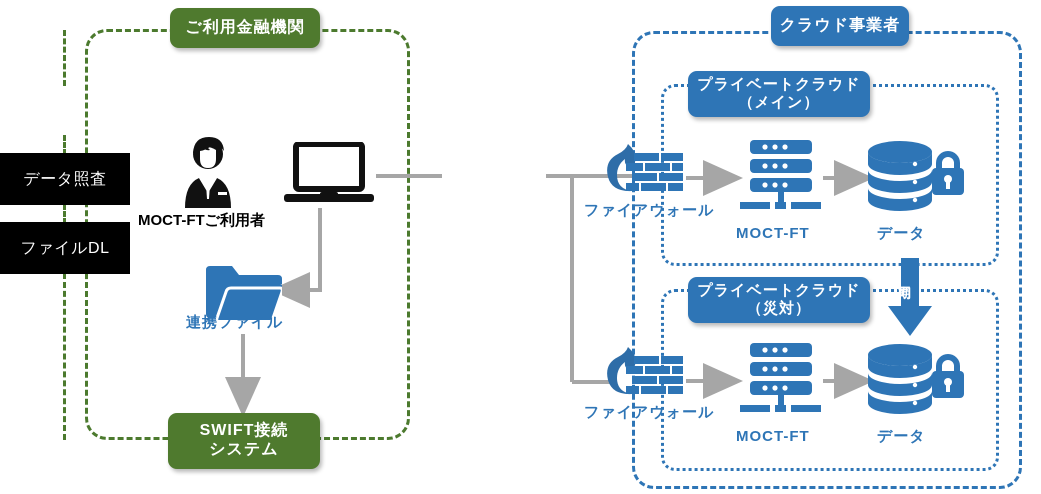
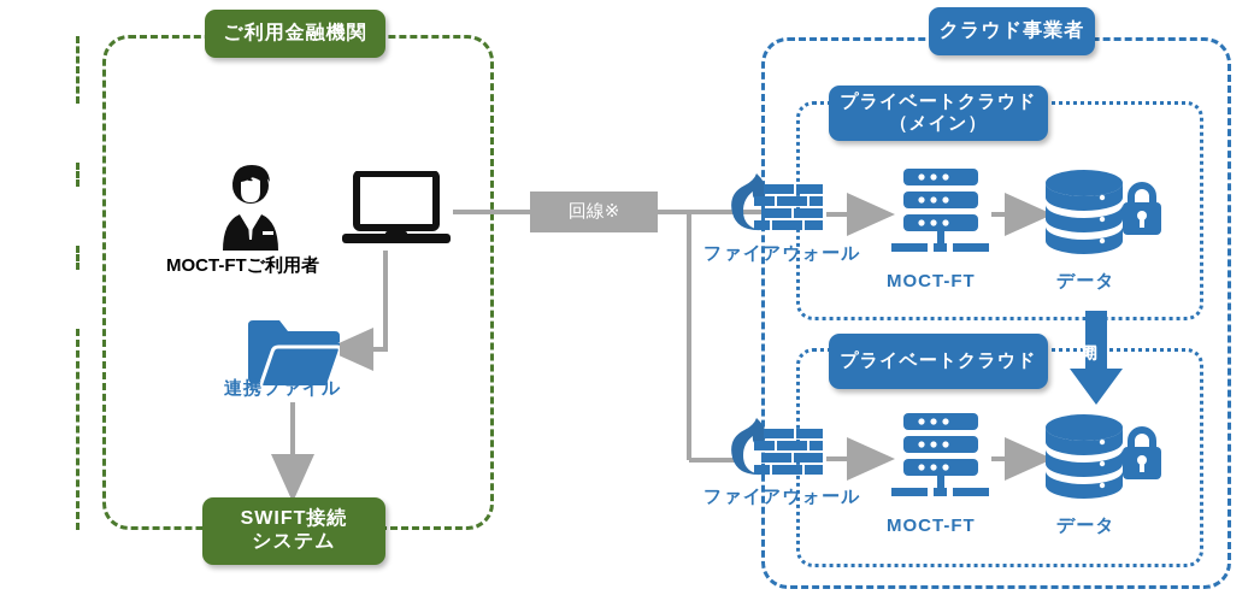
- データ照査
- ファイルDL
  ご利用金融機関
  MOCT-FTご利用者
  連携ファイル
  SWIFT接続
  システム
+ 回線※
  クラウド事業者
  プライベートクラウド
  （メイン）
  プライベートクラウド
- （災対）
  ファイアウォール
  ファイアウォール
  MOCT-FT
  MOCT-FT
  データ
  データ
